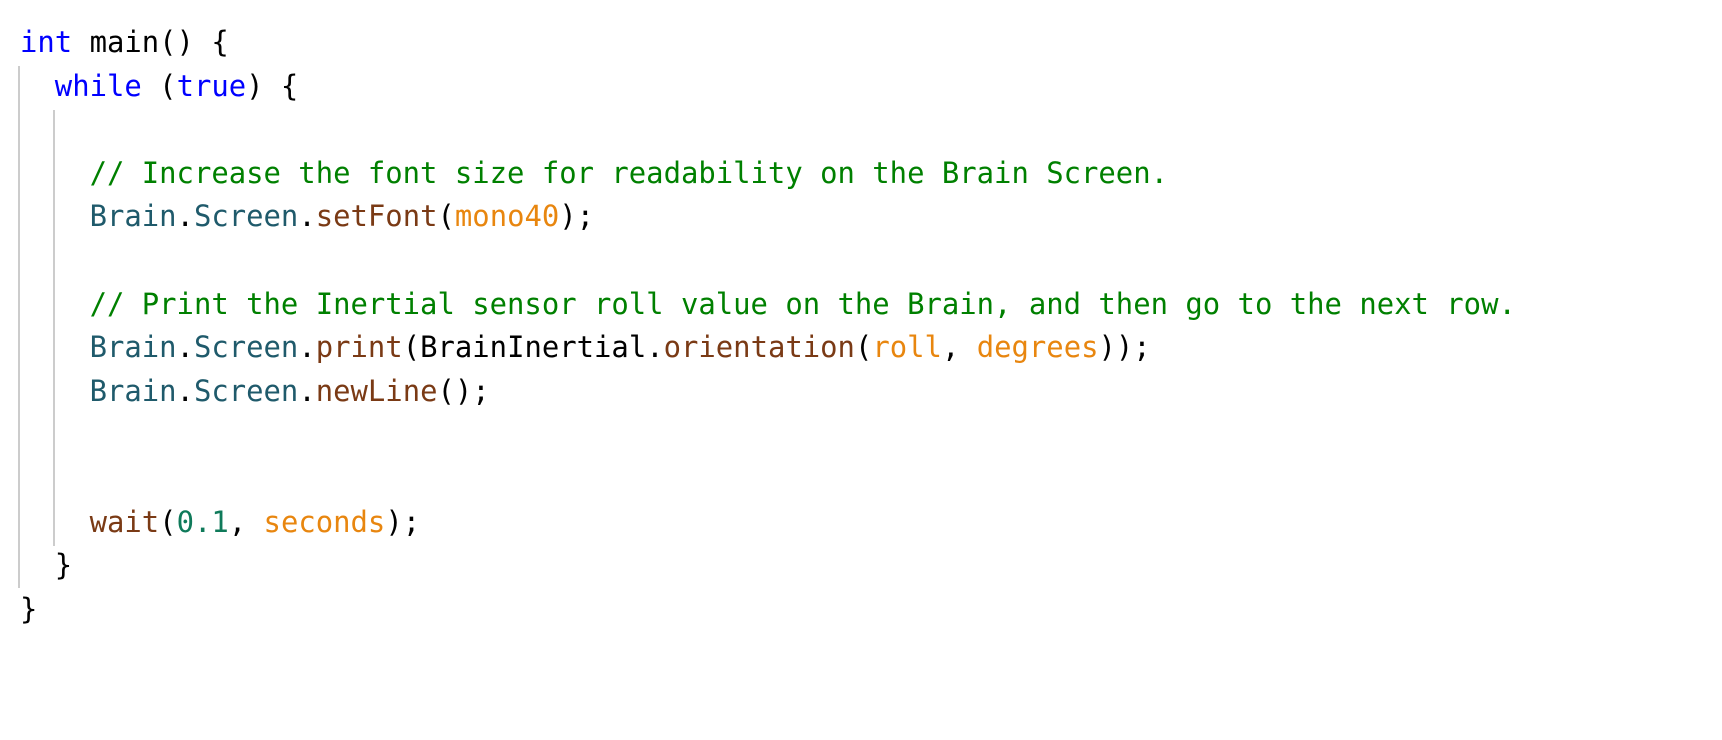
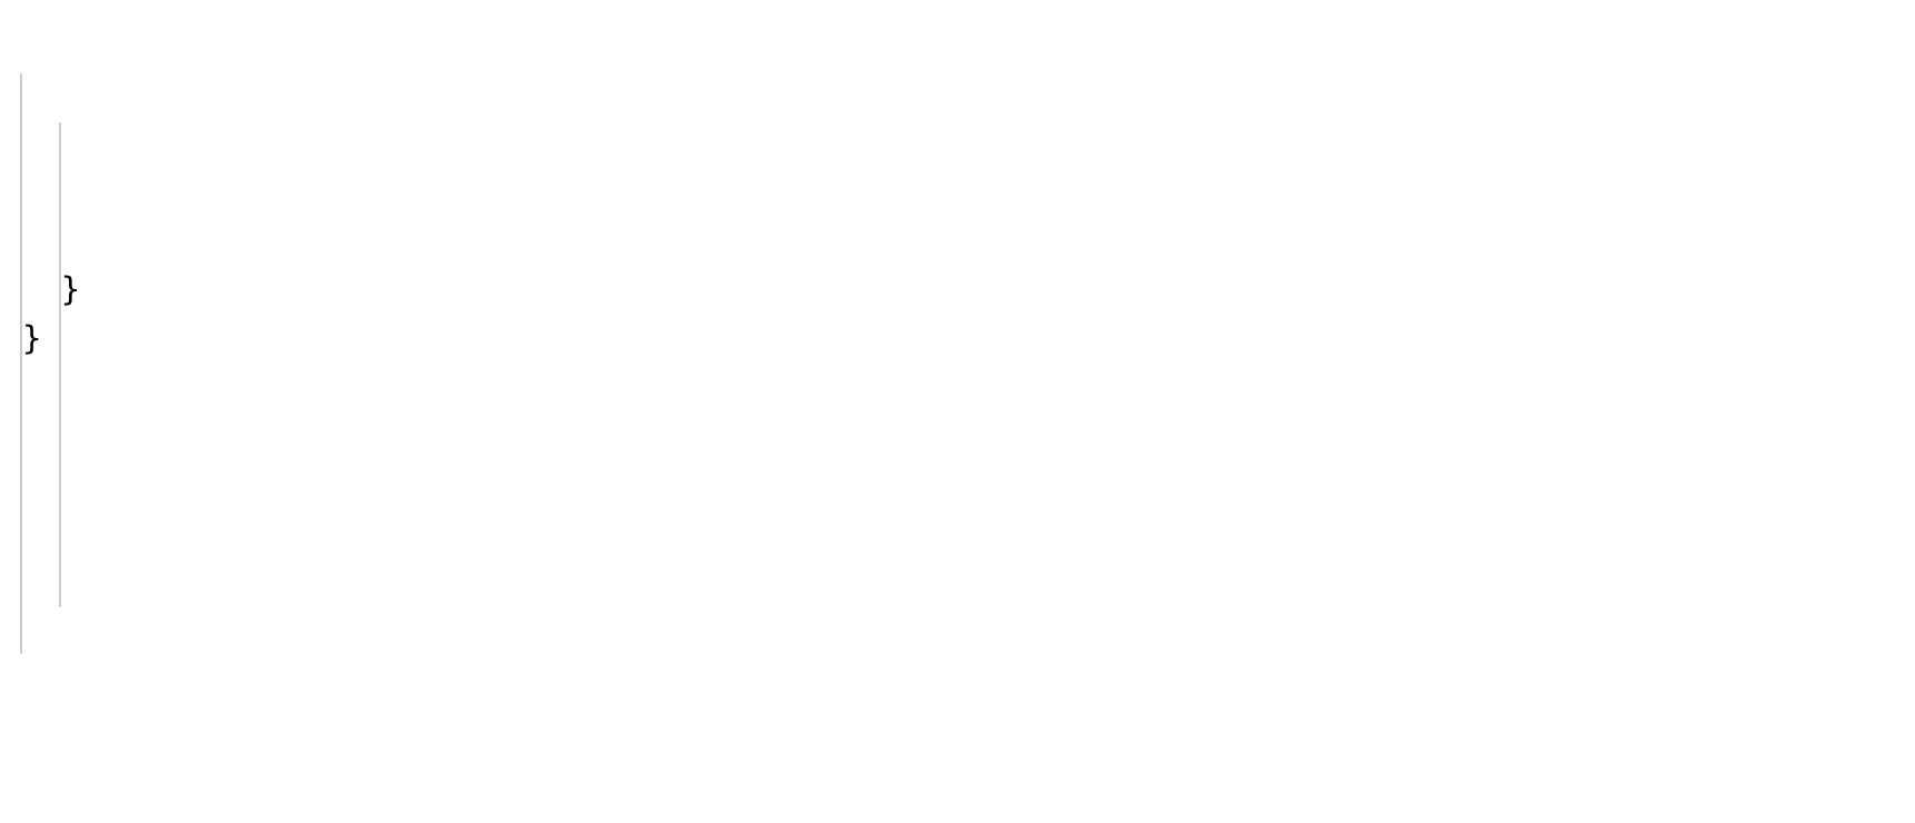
- int main() {
- while (true) {
- // Increase the font size for readability on the Brain Screen.
- Brain.Screen.setFont(mono40);
- // Print the Inertial sensor roll value on the Brain, and then go to the next row.
- Brain.Screen.print(BrainInertial.orientation(roll, degrees));
- Brain.Screen.newLine();
- wait(0.1, seconds);
  }
  }
